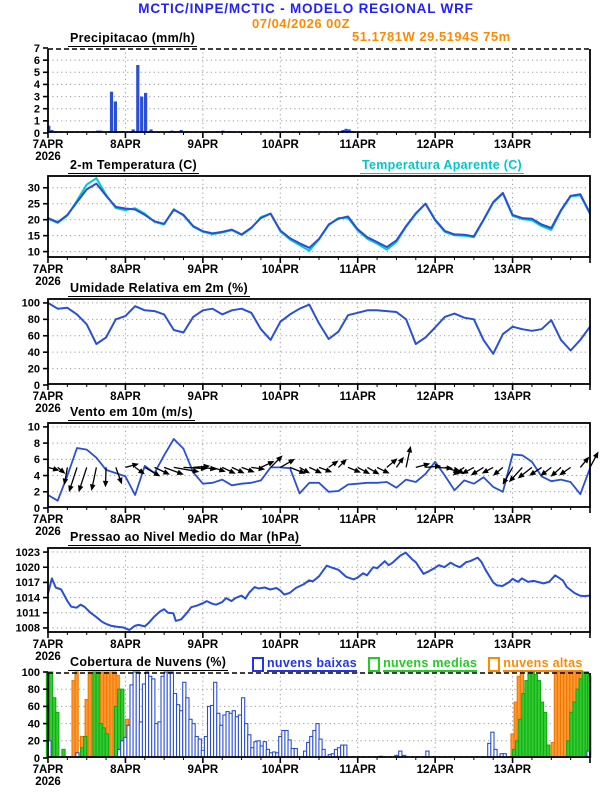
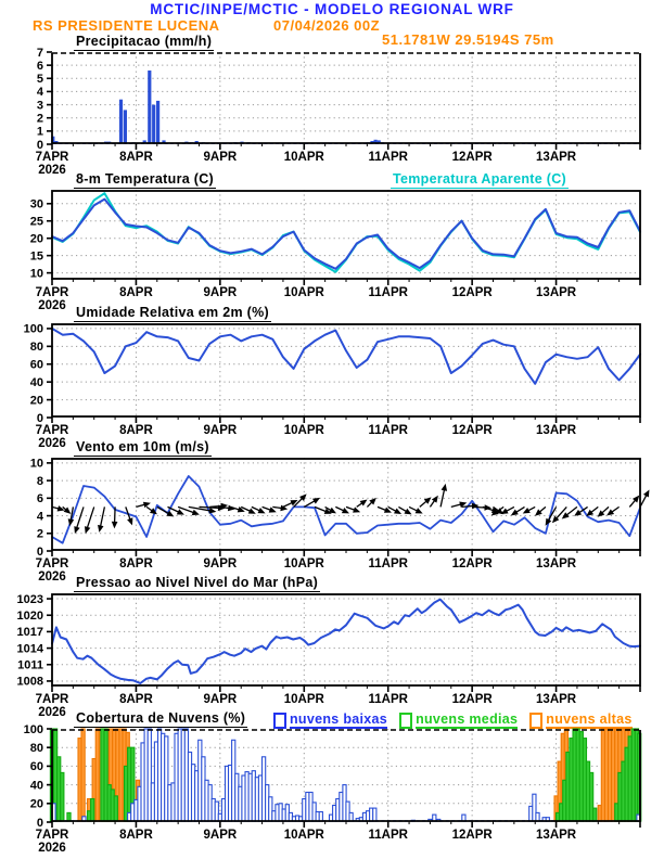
  MCTIC/INPE/MCTIC - MODELO REGIONAL WRF
+ RS PRESIDENTE LUCENA
  07/04/2026 00Z
  51.1781W 29.5194S 75m
  Precipitacao (mm/h)
  0
  1
  2
  3
  4
  5
  6
  7
  7APR
  8APR
  9APR
  10APR
  11APR
  12APR
  13APR
  2026
- 2-m Temperatura (C)
+ 8-m Temperatura (C)
  Temperatura Aparente (C)
  10
  15
  20
  25
  30
  7APR
  8APR
  9APR
  10APR
  11APR
  12APR
  13APR
  2026
  Umidade Relativa em 2m (%)
  0
  20
  40
  60
  80
  100
  7APR
  8APR
  9APR
  10APR
  11APR
  12APR
  13APR
  2026
  Vento em 10m (m/s)
  0
  2
  4
  6
  8
  10
  7APR
  8APR
  9APR
  10APR
  11APR
  12APR
  13APR
  2026
- Pressao ao Nivel Medio do Mar (hPa)
+ Pressao ao Nivel Nivel do Mar (hPa)
  1008
  1011
  1014
  1017
  1020
  1023
  7APR
  8APR
  9APR
  10APR
  11APR
  12APR
  13APR
  2026
  Cobertura de Nuvens (%)
  nuvens baixas
  nuvens medias
  nuvens altas
  0
  20
  40
  60
  80
  100
  7APR
  8APR
  9APR
  10APR
  11APR
  12APR
  13APR
  2026
